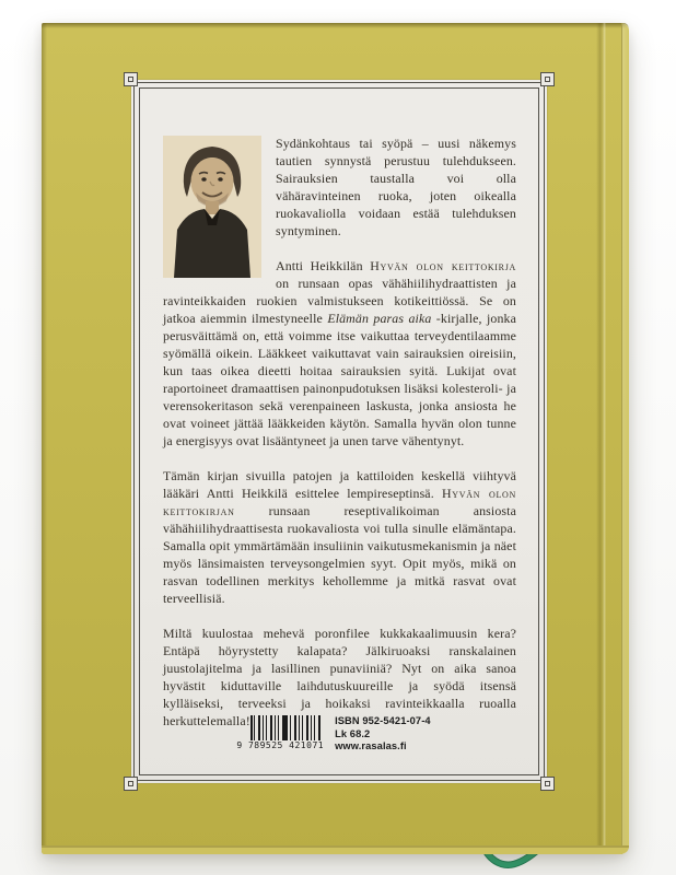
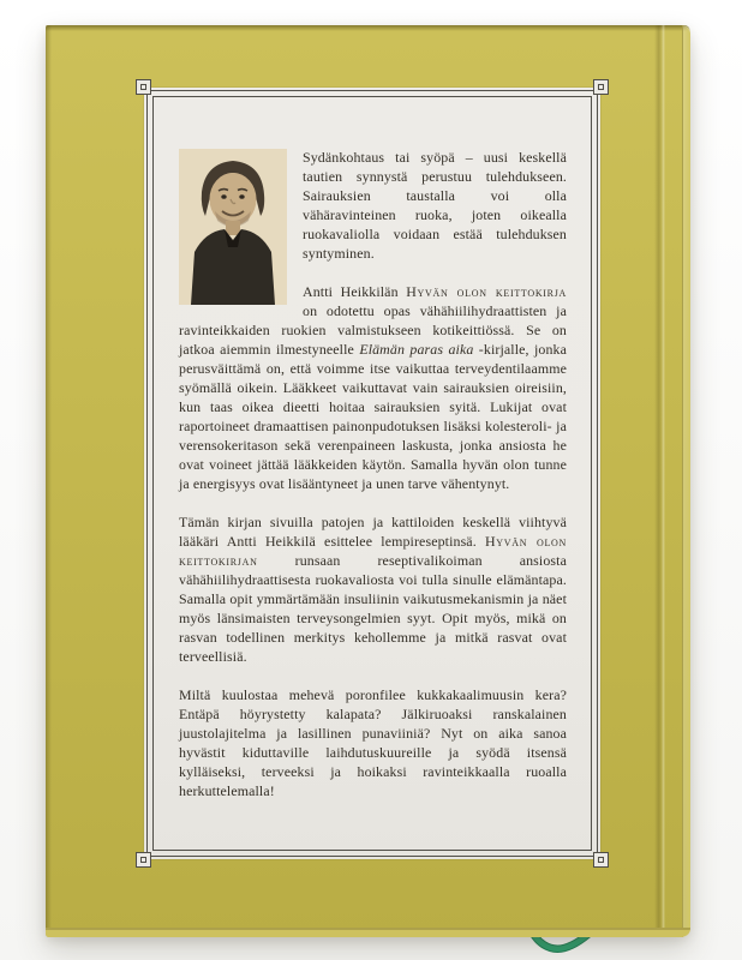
- Sydänkohtaus tai syöpä – uusi näkemys tautien synnystä perustuu tulehdukseen. Sairauksien taustalla voi olla vähäravinteinen ruoka, joten oikealla ruokavaliolla voidaan estää tulehduksen syntyminen.
+ Sydänkohtaus tai syöpä – uusi keskellä tautien synnystä perustuu tulehdukseen. Sairauksien taustalla voi olla vähäravinteinen ruoka, joten oikealla ruokavaliolla voidaan estää tulehduksen syntyminen.
- Antti Heikkilän Hyvän olon keittokirja on runsaan opas vähähiilihydraattisten ja ravinteikkaiden ruokien valmistukseen kotikeittiössä. Se on jatkoa aiemmin ilmestyneelle Elämän paras aika -kirjalle, jonka perusväittämä on, että voimme itse vaikuttaa terveydentilaamme syömällä oikein. Lääkkeet vaikuttavat vain sairauksien oireisiin, kun taas oikea dieetti hoitaa sairauksien syitä. Lukijat ovat raportoineet dramaattisen painonpudotuksen lisäksi kolesteroli- ja verensokeritason sekä verenpaineen laskusta, jonka ansiosta he ovat voineet jättää lääkkeiden käytön. Samalla hyvän olon tunne ja energisyys ovat lisääntyneet ja unen tarve vähentynyt.
+ Antti Heikkilän Hyvän olon keittokirja on odotettu opas vähähiilihydraattisten ja ravinteikkaiden ruokien valmistukseen kotikeittiössä. Se on jatkoa aiemmin ilmestyneelle Elämän paras aika -kirjalle, jonka perusväittämä on, että voimme itse vaikuttaa terveydentilaamme syömällä oikein. Lääkkeet vaikuttavat vain sairauksien oireisiin, kun taas oikea dieetti hoitaa sairauksien syitä. Lukijat ovat raportoineet dramaattisen painonpudotuksen lisäksi kolesteroli- ja verensokeritason sekä verenpaineen laskusta, jonka ansiosta he ovat voineet jättää lääkkeiden käytön. Samalla hyvän olon tunne ja energisyys ovat lisääntyneet ja unen tarve vähentynyt.
  Tämän kirjan sivuilla patojen ja kattiloiden keskellä viihtyvä lääkäri Antti Heikkilä esittelee lempireseptinsä. Hyvän olon keittokirjan runsaan reseptivalikoiman ansiosta vähähiilihydraattisesta ruokavaliosta voi tulla sinulle elämäntapa. Samalla opit ymmärtämään insuliinin vaikutusmekanismin ja näet myös länsimaisten terveysongelmien syyt. Opit myös, mikä on rasvan todellinen merkitys kehollemme ja mitkä rasvat ovat terveellisiä.
  Miltä kuulostaa mehevä poronfilee kukkakaalimuusin kera? Entäpä höyrystetty kalapata? Jälkiruoaksi ranskalainen juustolajitelma ja lasillinen punaviiniä? Nyt on aika sanoa hyvästit kiduttaville laihdutuskuureille ja syödä itsensä kylläiseksi, terveeksi ja hoikaksi ravinteikkaalla ruoalla herkuttelemalla!
- 9 789525 421071
- ISBN 952-5421-07-4
- Lk 68.2
- www.rasalas.fi
